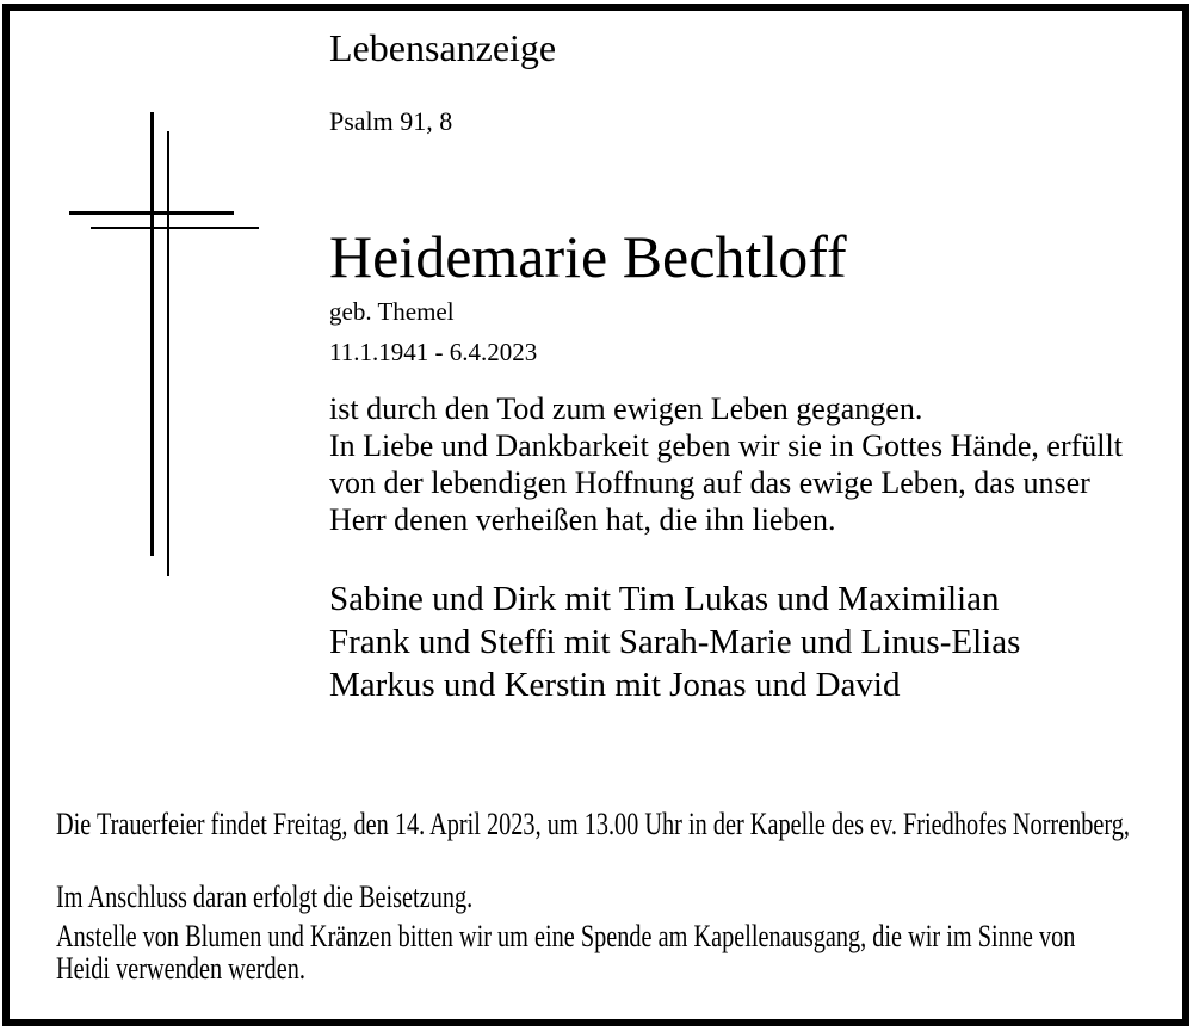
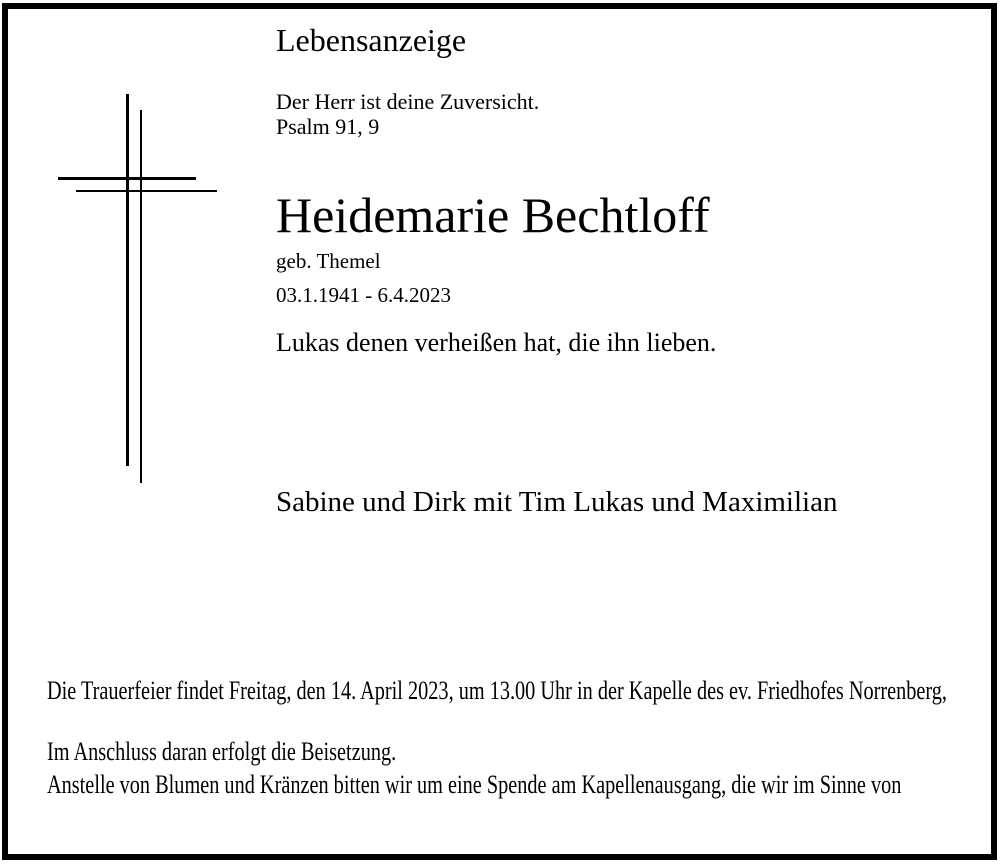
  Lebensanzeige
+ Der Herr ist deine Zuversicht.
- Psalm 91, 8
+ Psalm 91, 9
  Heidemarie Bechtloff
  geb. Themel
- 11.1.1941 - 6.4.2023
+ 03.1.1941 - 6.4.2023
- ist durch den Tod zum ewigen Leben gegangen.
- In Liebe und Dankbarkeit geben wir sie in Gottes Hände, erfüllt
- von der lebendigen Hoffnung auf das ewige Leben, das unser
- Herr denen verheißen hat, die ihn lieben.
+ Lukas denen verheißen hat, die ihn lieben.
  Sabine und Dirk mit Tim Lukas und Maximilian
- Frank und Steffi mit Sarah-Marie und Linus-Elias
- Markus und Kerstin mit Jonas und David
  Die Trauerfeier findet Freitag, den 14. April 2023, um 13.00 Uhr in der Kapelle des ev. Friedhofes Norrenberg,
  Im Anschluss daran erfolgt die Beisetzung.
  Anstelle von Blumen und Kränzen bitten wir um eine Spende am Kapellenausgang, die wir im Sinne von
- Heidi verwenden werden.
